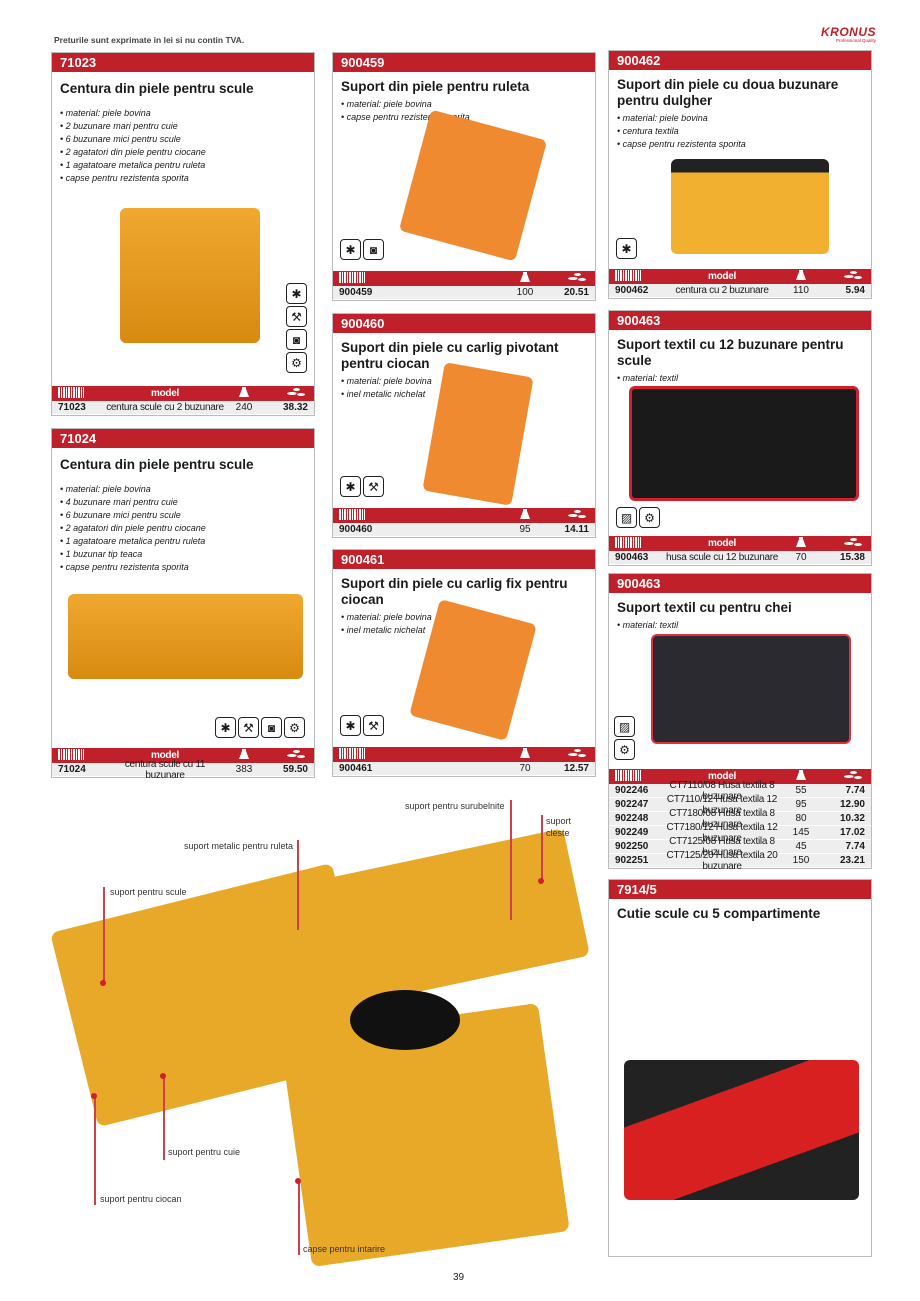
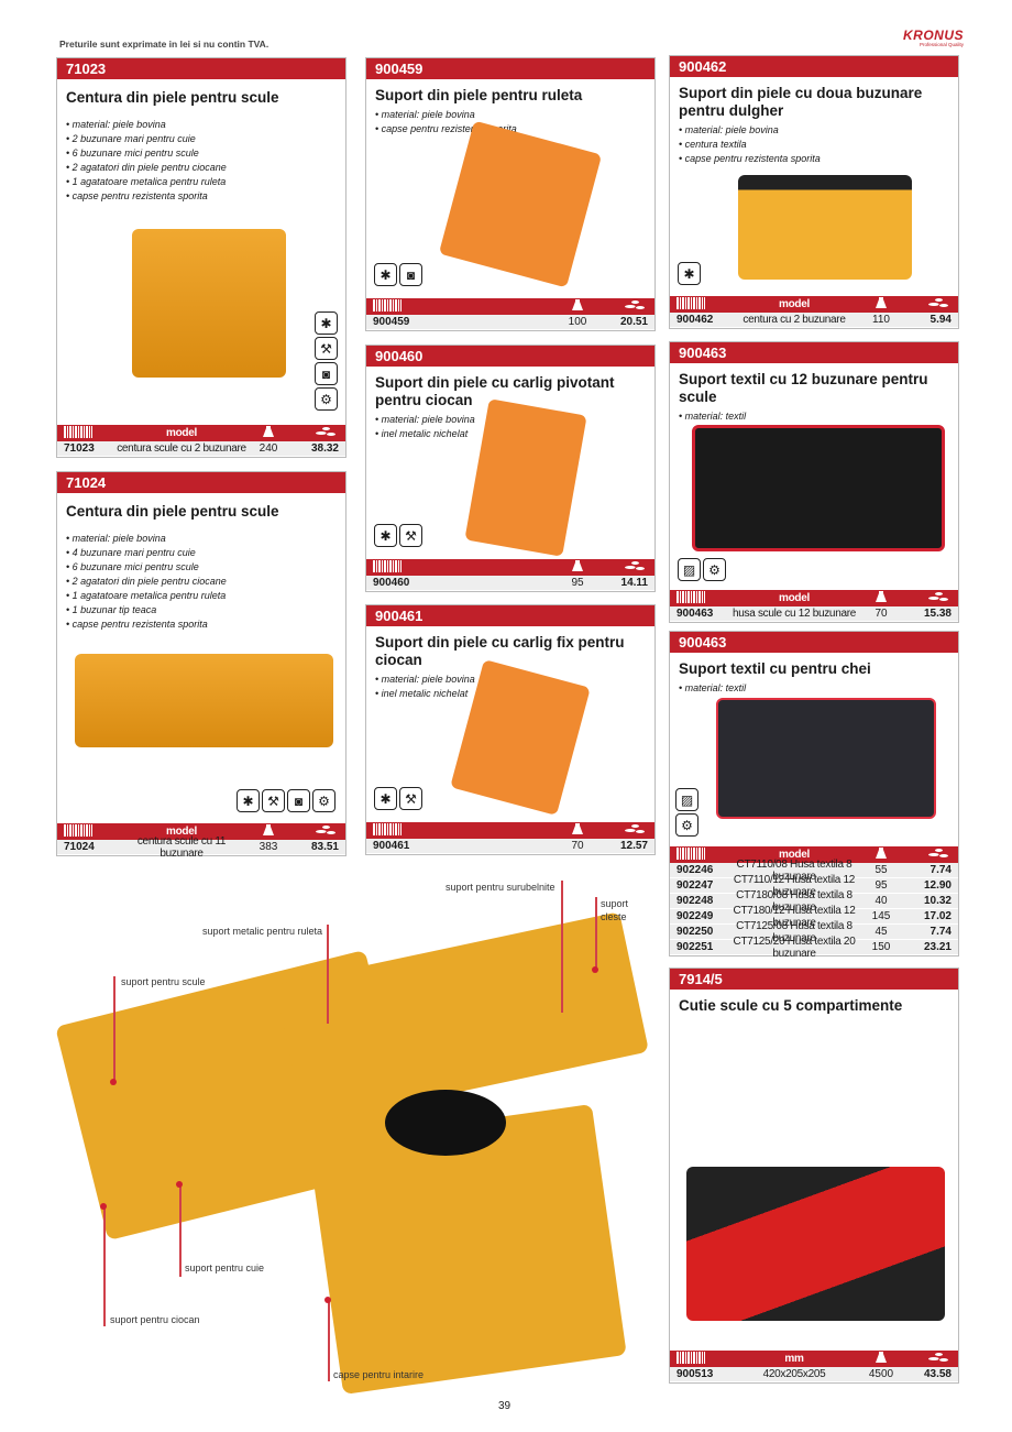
  Preturile sunt exprimate in lei si nu contin TVA.
  KRONUS
  71023
  Centura din piele pentru scule
  material: piele bovina
  2 buzunare mari pentru cuie
  6 buzunare mici pentru scule
  2 agatatori din piele pentru ciocane
  1 agatatoare metalica pentru ruleta
  capse pentru rezistenta sporita
  ✱
  ⚒
  ◙
  ⚙
  model
  71023
  centura scule cu 2 buzunare
  240
  38.32
  71024
  Centura din piele pentru scule
  material: piele bovina
  4 buzunare mari pentru cuie
  6 buzunare mici pentru scule
  2 agatatori din piele pentru ciocane
  1 agatatoare metalica pentru ruleta
  1 buzunar tip teaca
  capse pentru rezistenta sporita
  ✱
  ⚒
  ◙
  ⚙
  model
  71024
  centura scule cu 11 buzunare
  383
- 59.50
+ 83.51
  900459
  Suport din piele pentru ruleta
  material: piele bovina
  capse pentru rezisteta
  ✱
  ◙
  900459
  100
  20.51
  900460
  Suport din piele cu carlig pivotant pentru ciocan
  material: piele bovina
  inel metalic nichelat
  ✱
  ⚒
  900460
  95
  14.11
  900461
  Suport din piele cu carlig fix pentru ciocan
  material: piele bovina
  inel metalic nichelat
  ✱
  ⚒
  900461
  70
  12.57
  900462
  Suport din piele cu doua buzunare pentru dulgher
  material: piele bovina
  centura textila
  capse pentru rezistenta sporita
  ✱
  model
  900462
  centura cu 2 buzunare
  110
  5.94
  900463
  Suport textil cu 12 buzunare pentru scule
  material: textil
  ▨
  ⚙
  model
  900463
  husa scule cu 12 buzunare
  70
  15.38
  900463
  Suport textil cu pentru chei
  material: textil
  ▨
  ⚙
  model
  902246
  CT7110/08 Husa textila 8 buzunare
  55
  7.74
  902247
  CT7110/12 Husa textila 12 buzunare
  95
  12.90
  902248
  CT7180/08 Husa textila 8 buzunare
- 80
+ 40
  10.32
  902249
  CT7180/12 Husa textila 12 buzunare
  145
  17.02
  902250
  CT7125/08 Husa textila 8 buzunare
  45
  7.74
  902251
  CT7125/20 Husa textila 20 buzunare
  150
  23.21
  7914/5
  Cutie scule cu 5 compartimente
+ mm
+ 900513
+ 420x205x205
+ 4500
+ 43.58
  suport pentru surubelnite
  suport cleste
  suport metalic pentru ruleta
  suport pentru scule
  suport pentru cuie
  suport pentru ciocan
  capse pentru intarire
  39
